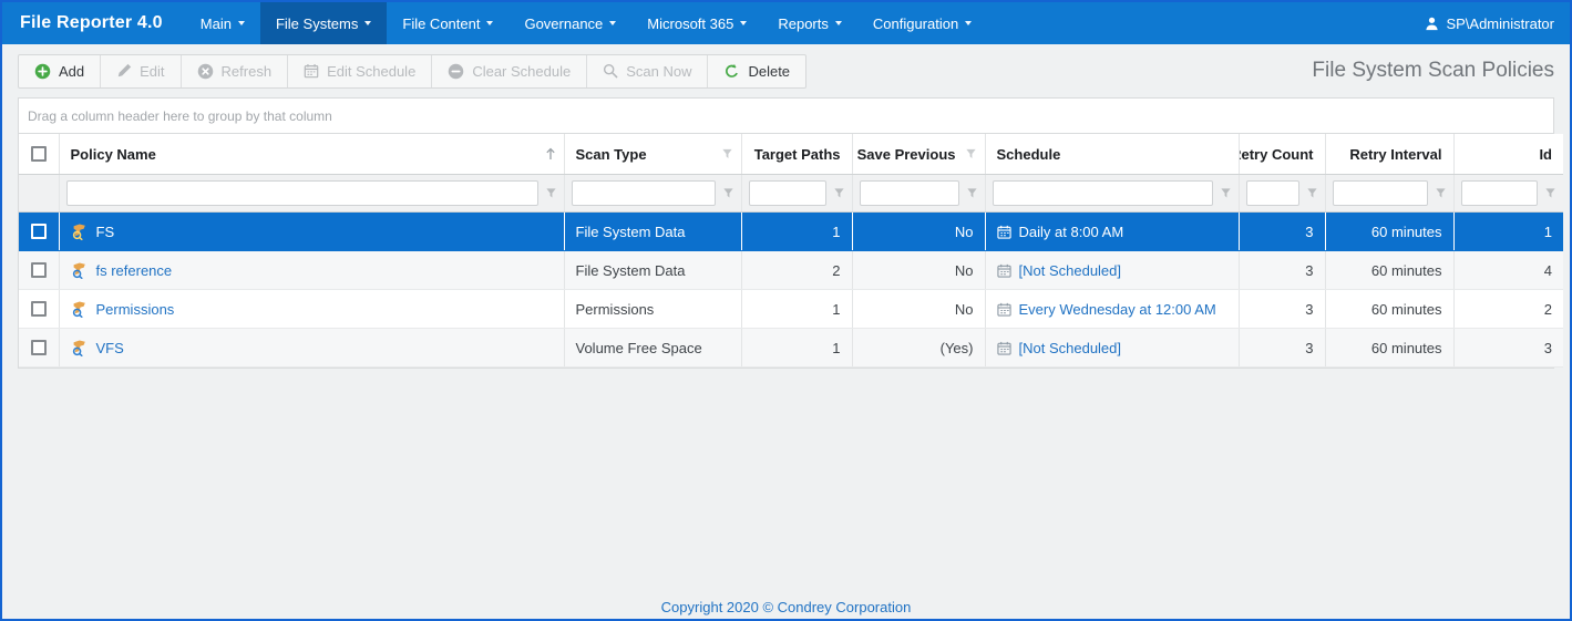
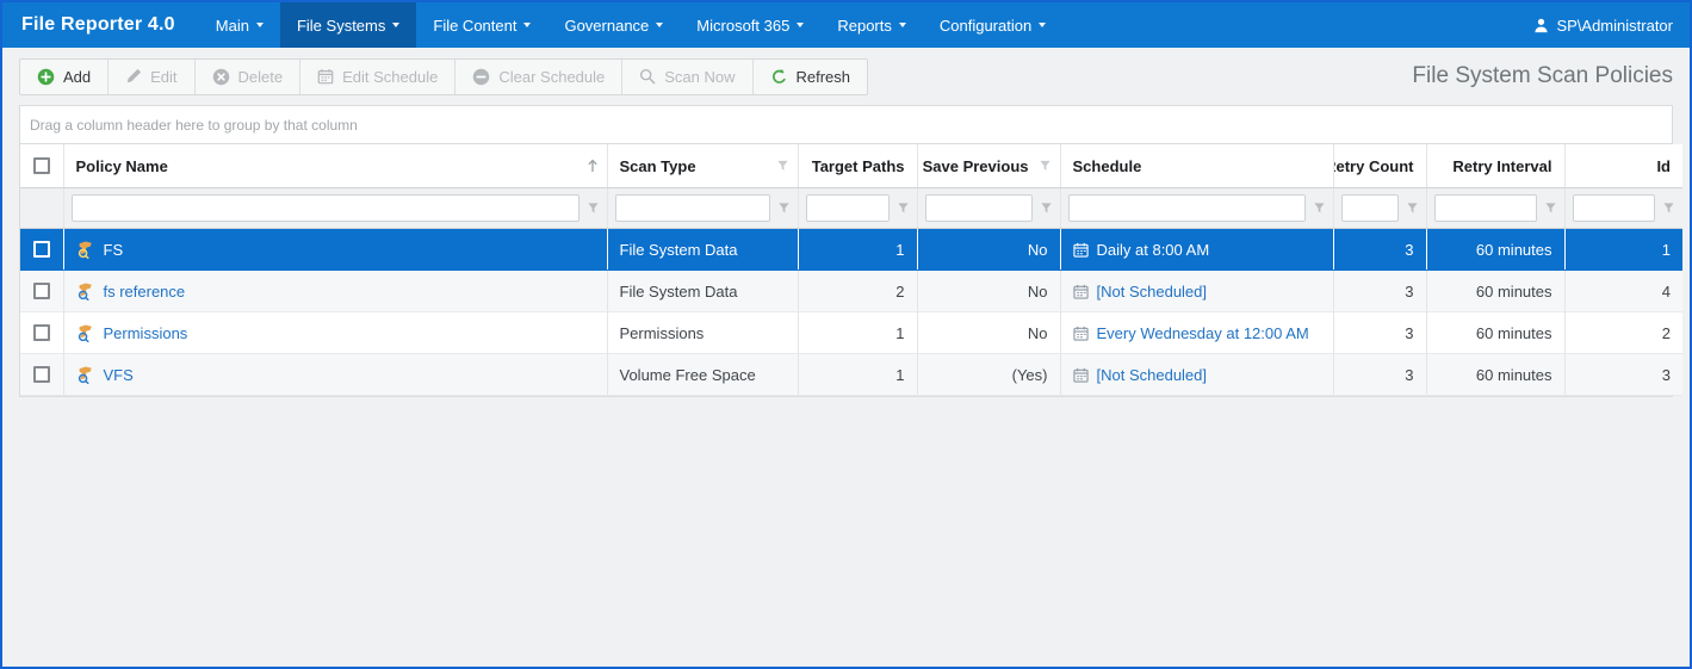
  File Reporter 4.0
  Main
  File Systems
  File Content
  Governance
  Microsoft 365
  Reports
  Configuration
  SP\Administrator
  Add
  Edit
- Refresh
+ Delete
  Edit Schedule
  Clear Schedule
  Scan Now
- Delete
+ Refresh
  File System Scan Policies
  Drag a column header here to group by that column
  	Policy Name	Scan Type	Target Paths	Save Previous	Schedule	etry Count	Retry Interval	Id
  	FS	File System Data	1	No	Daily at 8:00 AM	3	60 minutes	1
  	fs reference	File System Data	2	No	[Not Scheduled]	3	60 minutes	4
  	Permissions	Permissions	1	No	Every Wednesday at 12:00 AM	3	60 minutes	2
  	VFS	Volume Free Space	1	(Yes)	[Not Scheduled]	3	60 minutes	3
- Copyright 2020 © Condrey Corporation
